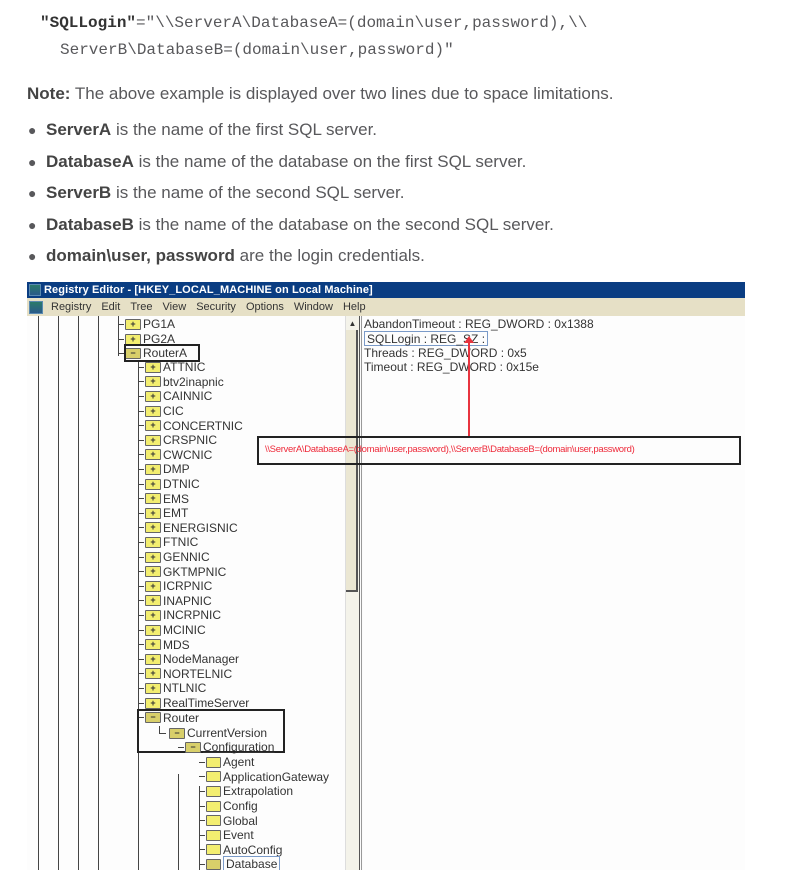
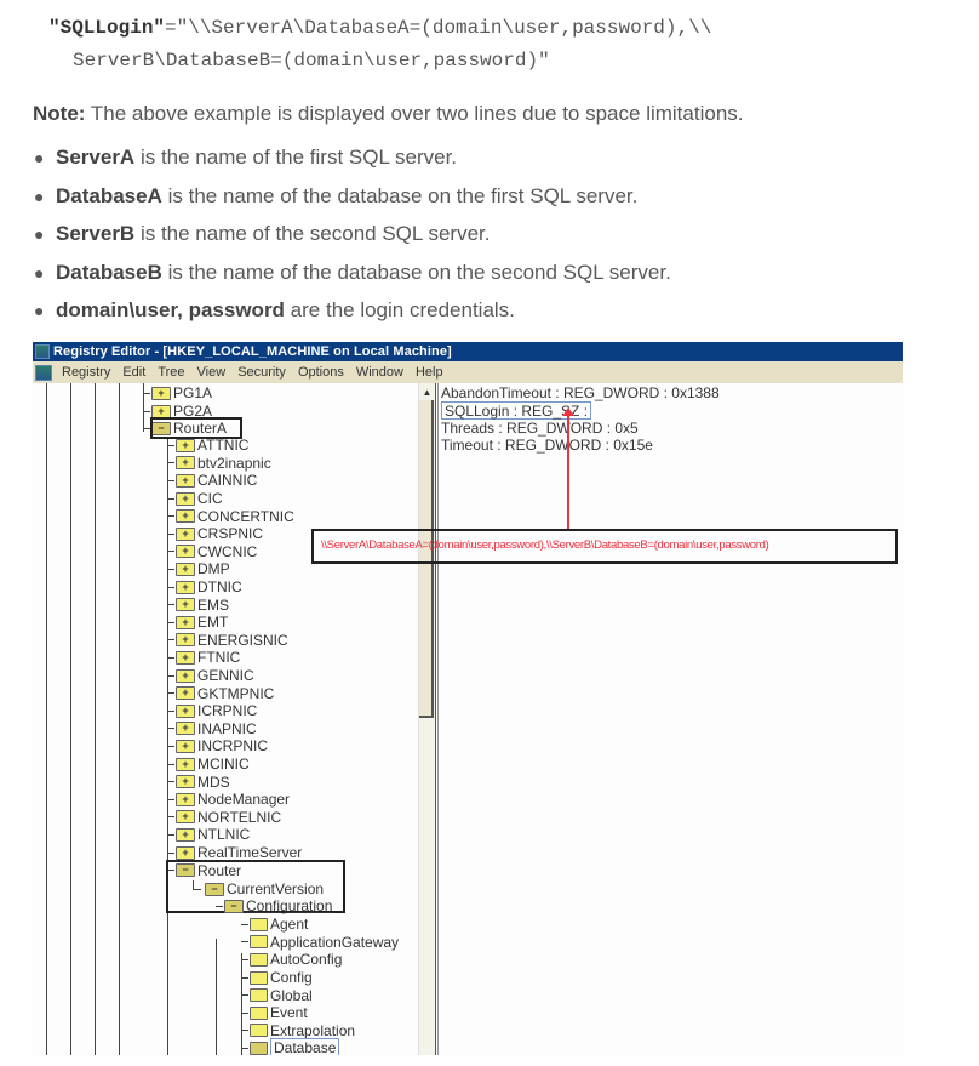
  "SQLLogin"="\\ServerA\DatabaseA=(domain\user,password),\\
  ServerB\DatabaseB=(domain\user,password)"
  Note: The above example is displayed over two lines due to space limitations.
  ● ServerA is the name of the first SQL server.
  ● DatabaseA is the name of the database on the first SQL server.
  ● ServerB is the name of the second SQL server.
  ● DatabaseB is the name of the database on the second SQL server.
  ● domain\user, password are the login credentials.
  Registry Editor - [HKEY_LOCAL_MACHINE on Local Machine]
  Registry
  Edit
  Tree
  View
  Security
  Options
  Window
  Help
  +
  PG1A
  +
  PG2A
  −
  RouterA
  +
  ATTNIC
  +
  btv2inapnic
  +
  CAINNIC
  +
  CIC
  +
  CONCERTNIC
  +
  CRSPNIC
  +
  CWCNIC
  +
  DMP
  +
  DTNIC
  +
  EMS
  +
  EMT
  +
  ENERGISNIC
  +
  FTNIC
  +
  GENNIC
  +
  GKTMPNIC
  +
  ICRPNIC
  +
  INAPNIC
  +
  INCRPNIC
  +
  MCINIC
  +
  MDS
  +
  NodeManager
  +
  NORTELNIC
  +
  NTLNIC
  +
  RealTimeServer
  −
  Router
  −
  CurrentVersion
  −
  Configuration
  Agent
  ApplicationGateway
- Extrapolation
+ AutoConfig
  Config
  Global
  Event
- AutoConfig
+ Extrapolation
  Database
  ▲
  AbandonTimeout : REG_DWORD : 0x1388
  SQLLogin : REG_SZ :
  Threads : REG_DWORD : 0x5
  Timeout : REG_DWORD : 0x15e
  \\ServerA\DatabaseA=(domain\user,password),\\ServerB\DatabaseB=(domain\user,password)
